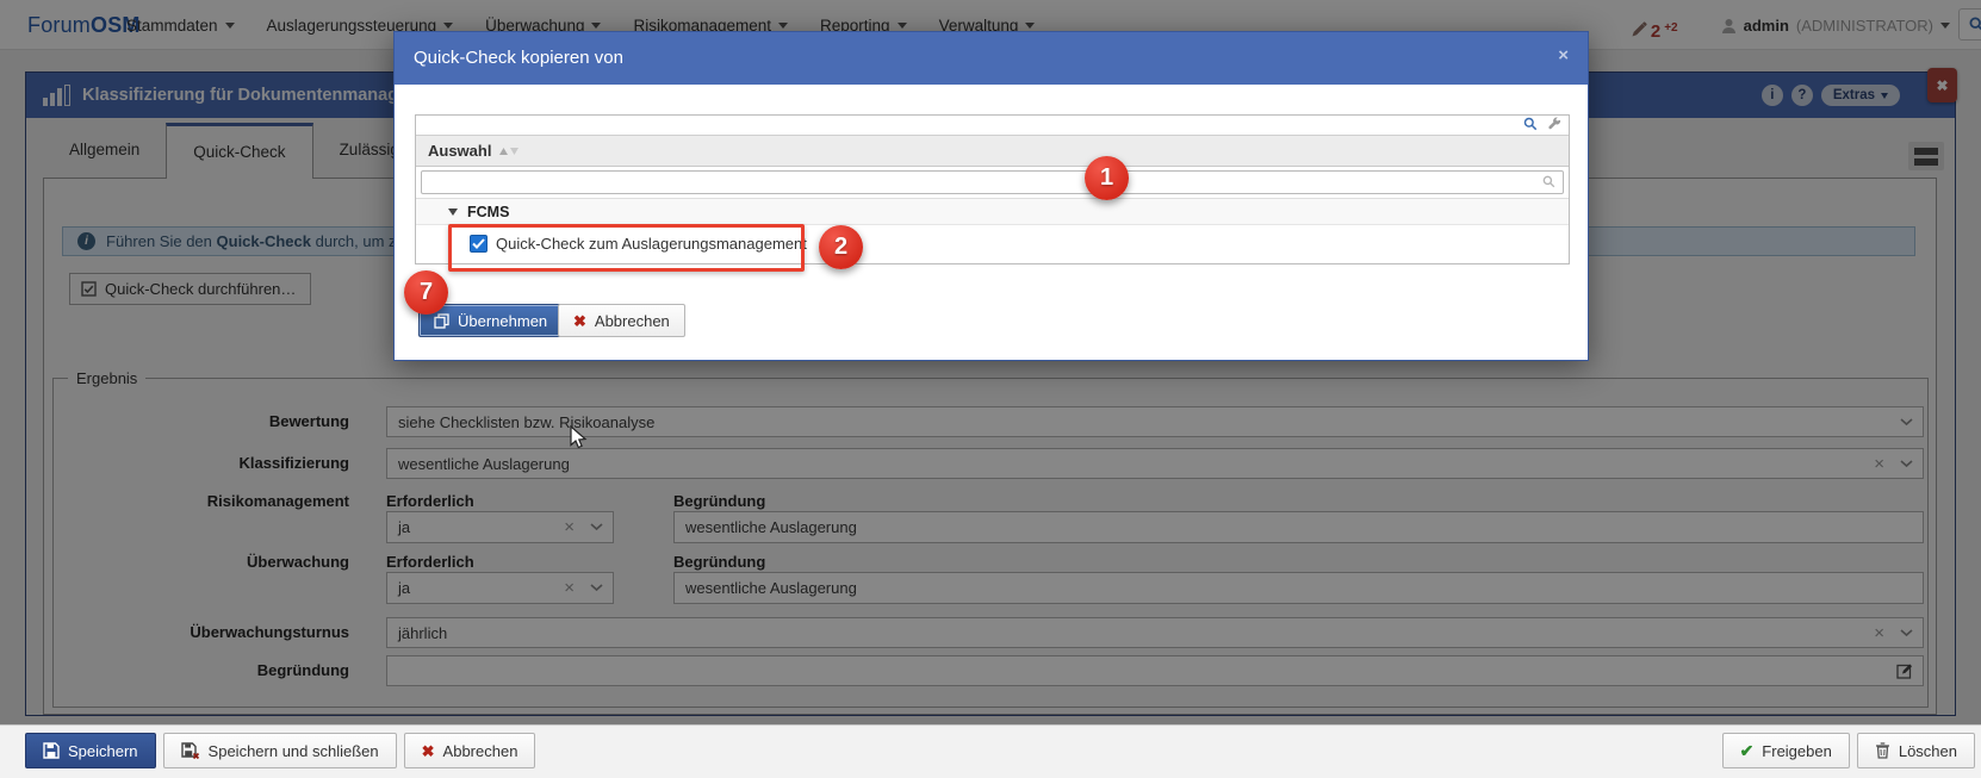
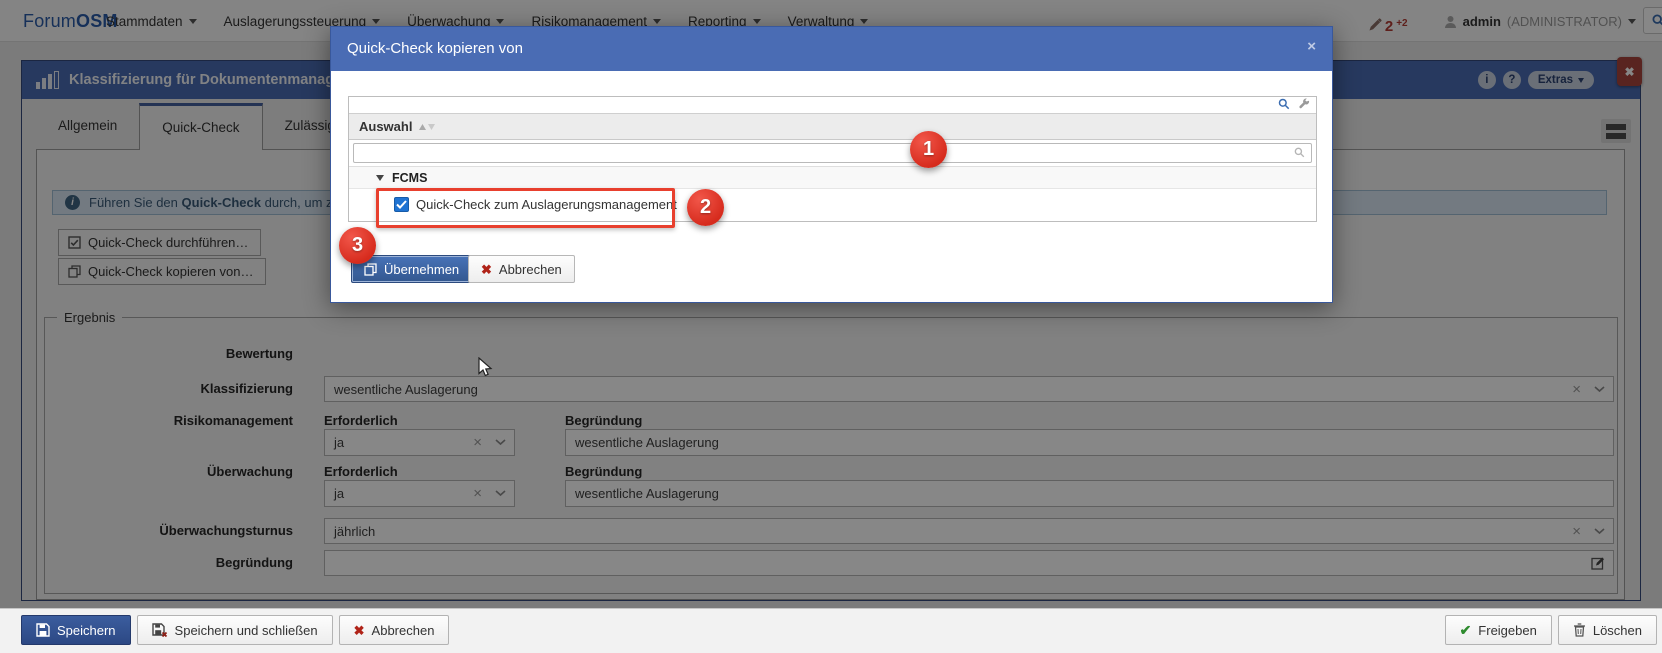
  ForumOSM
  Stammdaten
  Auslagerungssteuerung
  Überwachung
  Risikomanagement
  Reporting
  Verwaltung
  2
  +2
  admin
  (ADMINISTRATOR)
  Klassifizierung für Dokumentenmana
  i
  ?
  Extras
  ✖
  Allgemein
  Quick-Check
  i
  Führen Sie den Quick-Check durch, um
  Quick-Check durchführen…
+ Quick-Check kopieren von…
  Ergebnis
  Bewertung
- siehe Checklisten bzw. Risikoanalyse
  Klassifizierung
  wesentliche Auslagerung
  ×
  Risikomanagement
  Erforderlich
  Begründung
  ja
  ×
  wesentliche Auslagerung
  Überwachung
  Erforderlich
  Begründung
  ja
  ×
  wesentliche Auslagerung
  Überwachungsturnus
  jährlich
  ×
  Begründung
  Speichern
  Speichern und schließen
  ✖
  Abbrechen
  ✔
  Freigeben
  Löschen
  Quick-Check kopieren von
  ×
  Auswahl
  FCMS
  Quick-Check zum Auslagerungsmanagement
  Übernehmen
  ✖
  Abbrechen
  1
  2
- 7
+ 3
